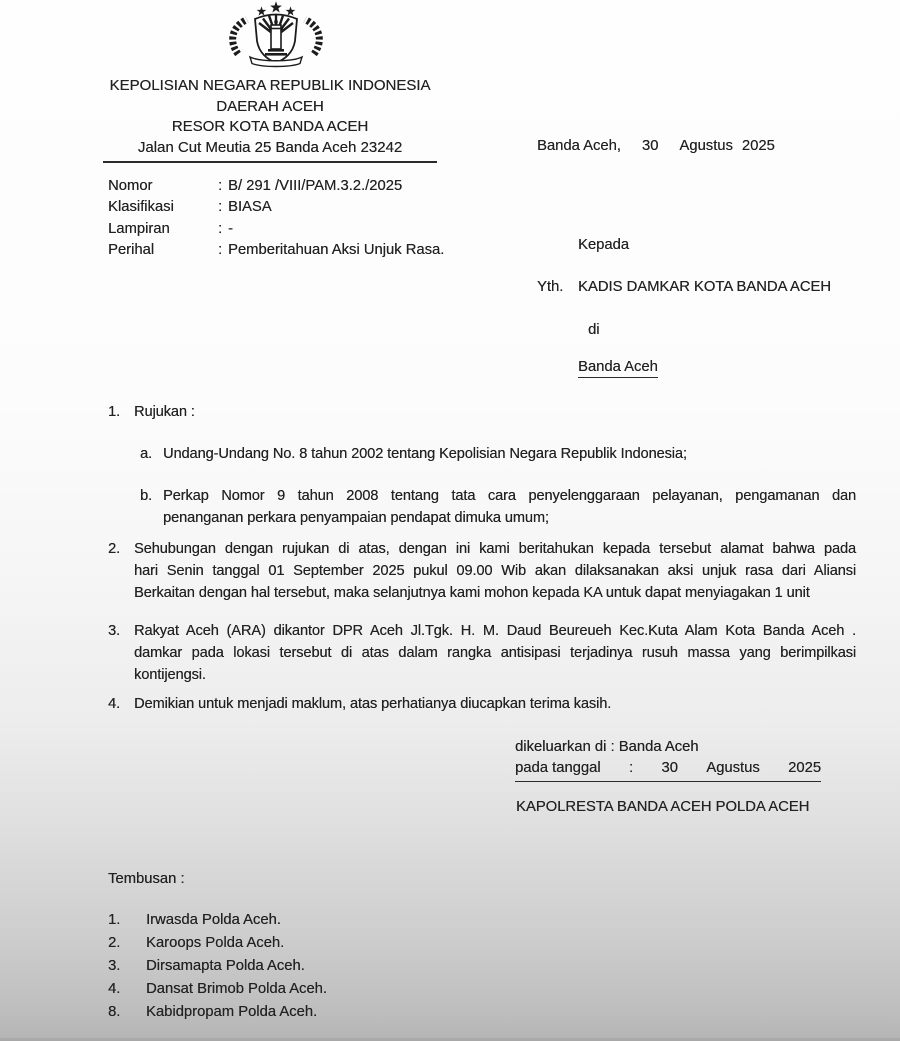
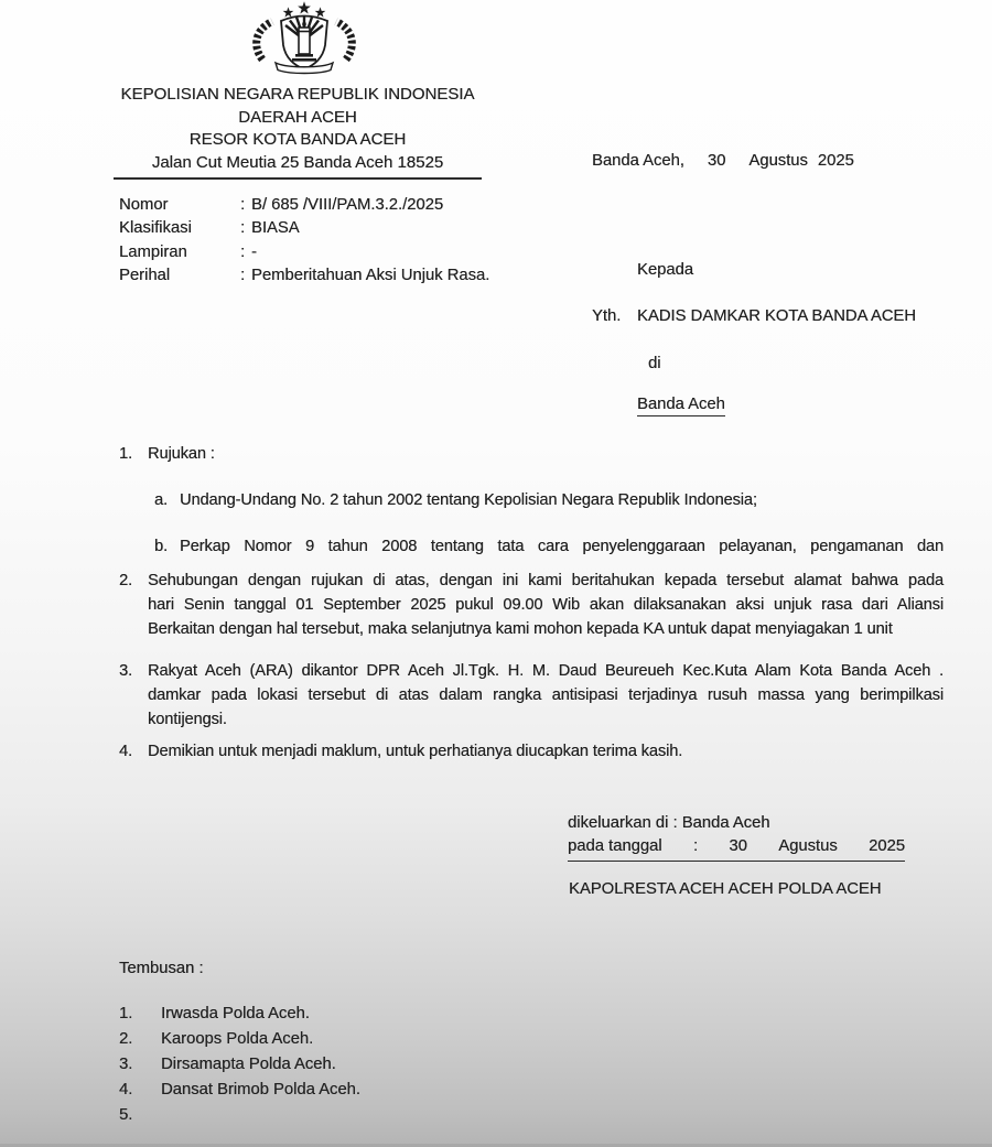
  KEPOLISIAN NEGARA REPUBLIK INDONESIA
  DAERAH ACEH
  RESOR KOTA BANDA ACEH
- Jalan Cut Meutia 25 Banda Aceh 23242
+ Jalan Cut Meutia 25 Banda Aceh 18525
  Banda Aceh, 30 Agustus 2025
  Nomor
  :
- B/ 291 /VIII/PAM.3.2./2025
+ B/ 685 /VIII/PAM.3.2./2025
  Klasifikasi
  :
  BIASA
  Lampiran
  :
  -
  Perihal
  :
  Pemberitahuan Aksi Unjuk Rasa.
  Kepada
  Yth.
  KADIS DAMKAR KOTA BANDA ACEH
  di
  Banda Aceh
  1.
  Rujukan :
  a.
- Undang-Undang No. 8 tahun 2002 tentang Kepolisian Negara Republik Indonesia;
+ Undang-Undang No. 2 tahun 2002 tentang Kepolisian Negara Republik Indonesia;
  b.
  Perkap Nomor 9 tahun 2008 tentang tata cara penyelenggaraan pelayanan, pengamanan dan
- penanganan perkara penyampaian pendapat dimuka umum;
  2.
  Sehubungan dengan rujukan di atas, dengan ini kami beritahukan kepada tersebut alamat bahwa pada
  hari Senin tanggal 01 September 2025 pukul 09.00 Wib akan dilaksanakan aksi unjuk rasa dari Aliansi
  Berkaitan dengan hal tersebut, maka selanjutnya kami mohon kepada KA untuk dapat menyiagakan 1 unit
  3.
  Rakyat Aceh (ARA) dikantor DPR Aceh Jl.Tgk. H. M. Daud Beureueh Kec.Kuta Alam Kota Banda Aceh .
  damkar pada lokasi tersebut di atas dalam rangka antisipasi terjadinya rusuh massa yang berimpilkasi
  kontijengsi.
  4.
- Demikian untuk menjadi maklum, atas perhatianya diucapkan terima kasih.
+ Demikian untuk menjadi maklum, untuk perhatianya diucapkan terima kasih.
  dikeluarkan di : Banda Aceh
  pada tanggal
  :
  30
  Agustus
  2025
- KAPOLRESTA BANDA ACEH POLDA ACEH
+ KAPOLRESTA ACEH ACEH POLDA ACEH
  Tembusan :
  1.
  Irwasda Polda Aceh.
  2.
  Karoops Polda Aceh.
  3.
  Dirsamapta Polda Aceh.
  4.
  Dansat Brimob Polda Aceh.
- 8.
+ 5.
- Kabidpropam Polda Aceh.
